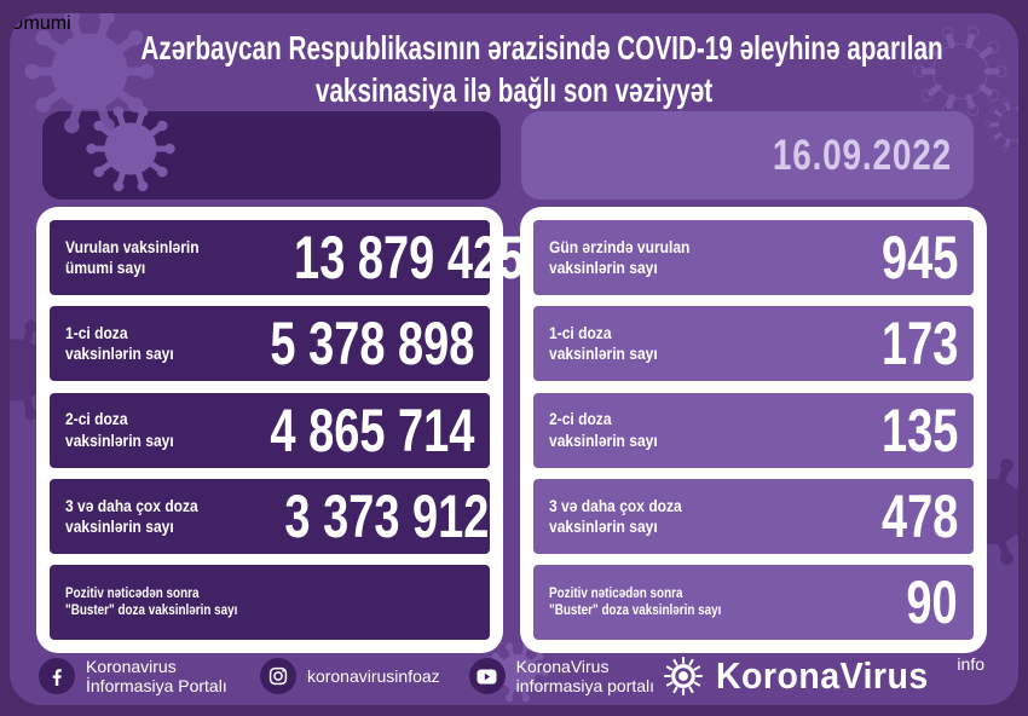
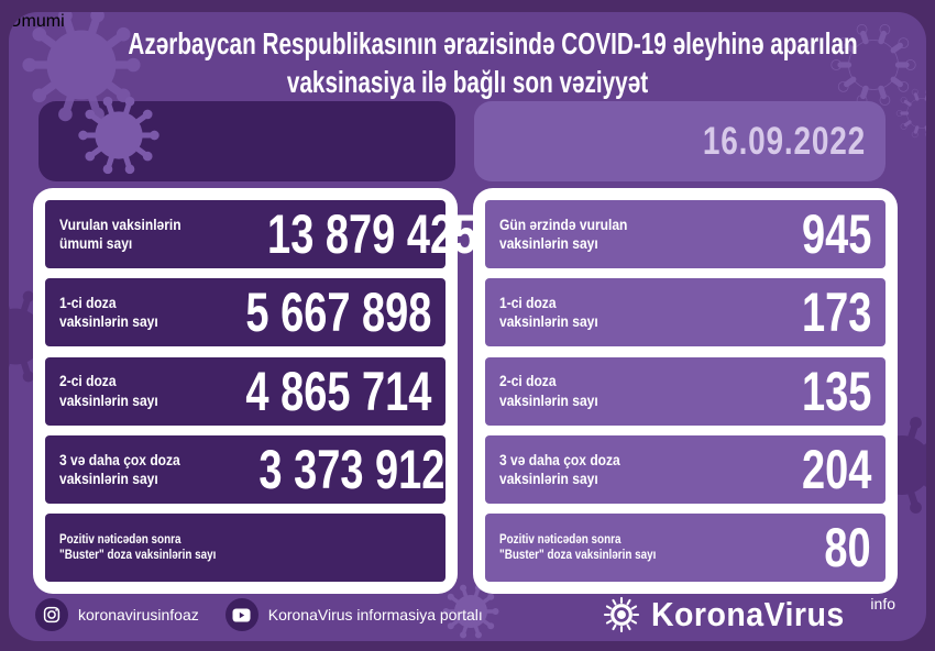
  Vurulan vaksinlərin
  ümumi sayı
  13 879 425
  1-ci doza
  vaksinlərin sayı
- 5 378 898
+ 5 667 898
  2-ci doza
  vaksinlərin sayı
  4 865 714
  3 və daha çox doza
  vaksinlərin sayı
  3 373 912
  Pozitiv nəticədən sonra
  "Buster" doza vaksinlərin sayı
  Gün ərzində vurulan
  vaksinlərin sayı
  945
  1-ci doza
  vaksinlərin sayı
  173
  2-ci doza
  vaksinlərin sayı
  135
  3 və daha çox doza
  vaksinlərin sayı
- 478
+ 204
  Pozitiv nəticədən sonra
  "Buster" doza vaksinlərin sayı
- 90
+ 80
  Azərbaycan Respublikasının ərazisində COVID-19 əleyhinə aparılan
  vaksinasiya ilə bağlı son vəziyyət
  Ümumi
  16.09.2022
- Koronavirus İnformasiya Portalı
  koronavirusinfoaz
  KoronaVirus informasiya portalı
  KoronaVirus
  info
